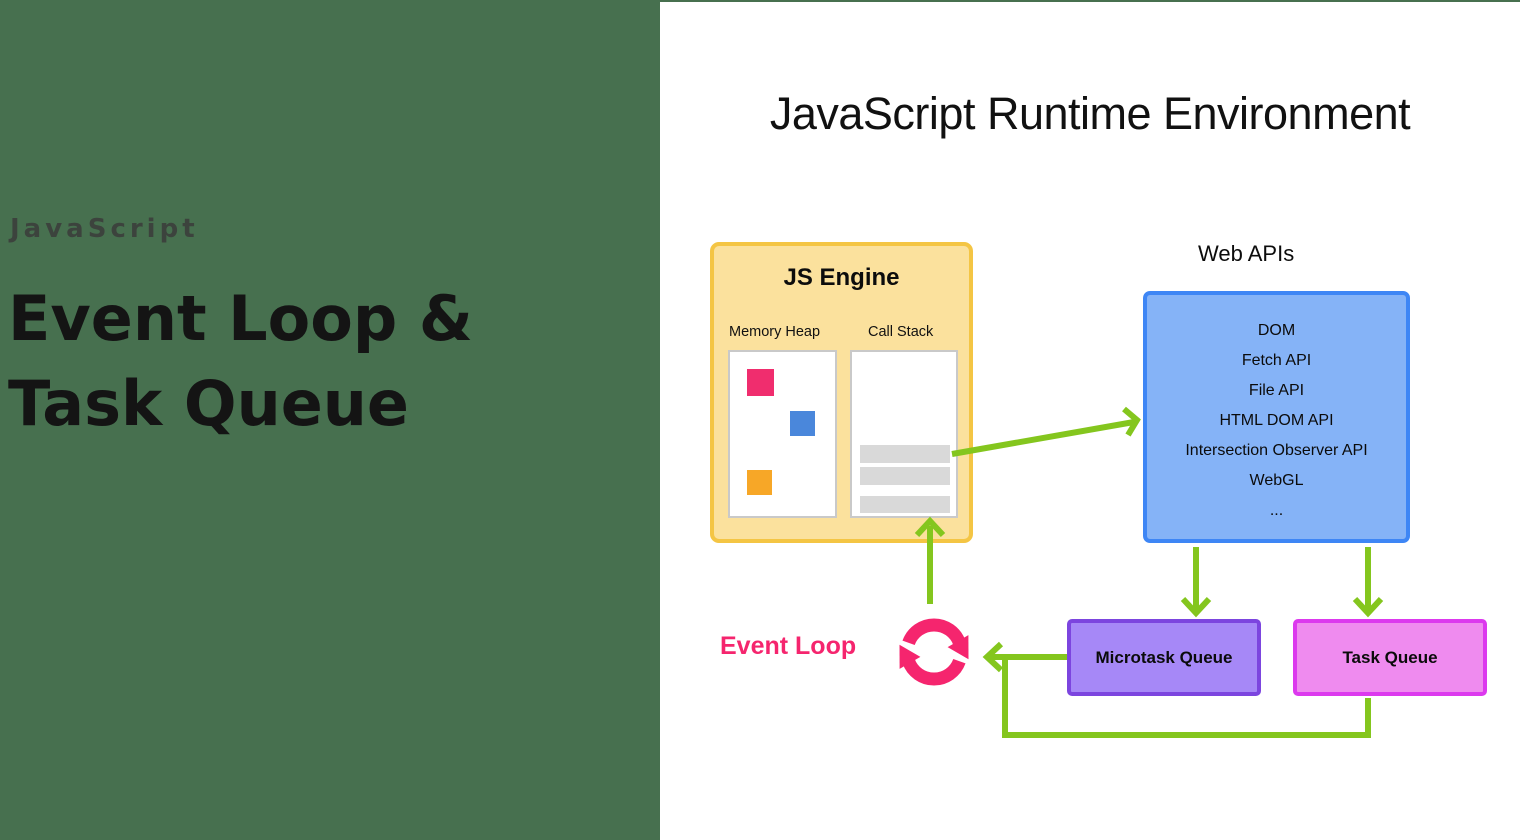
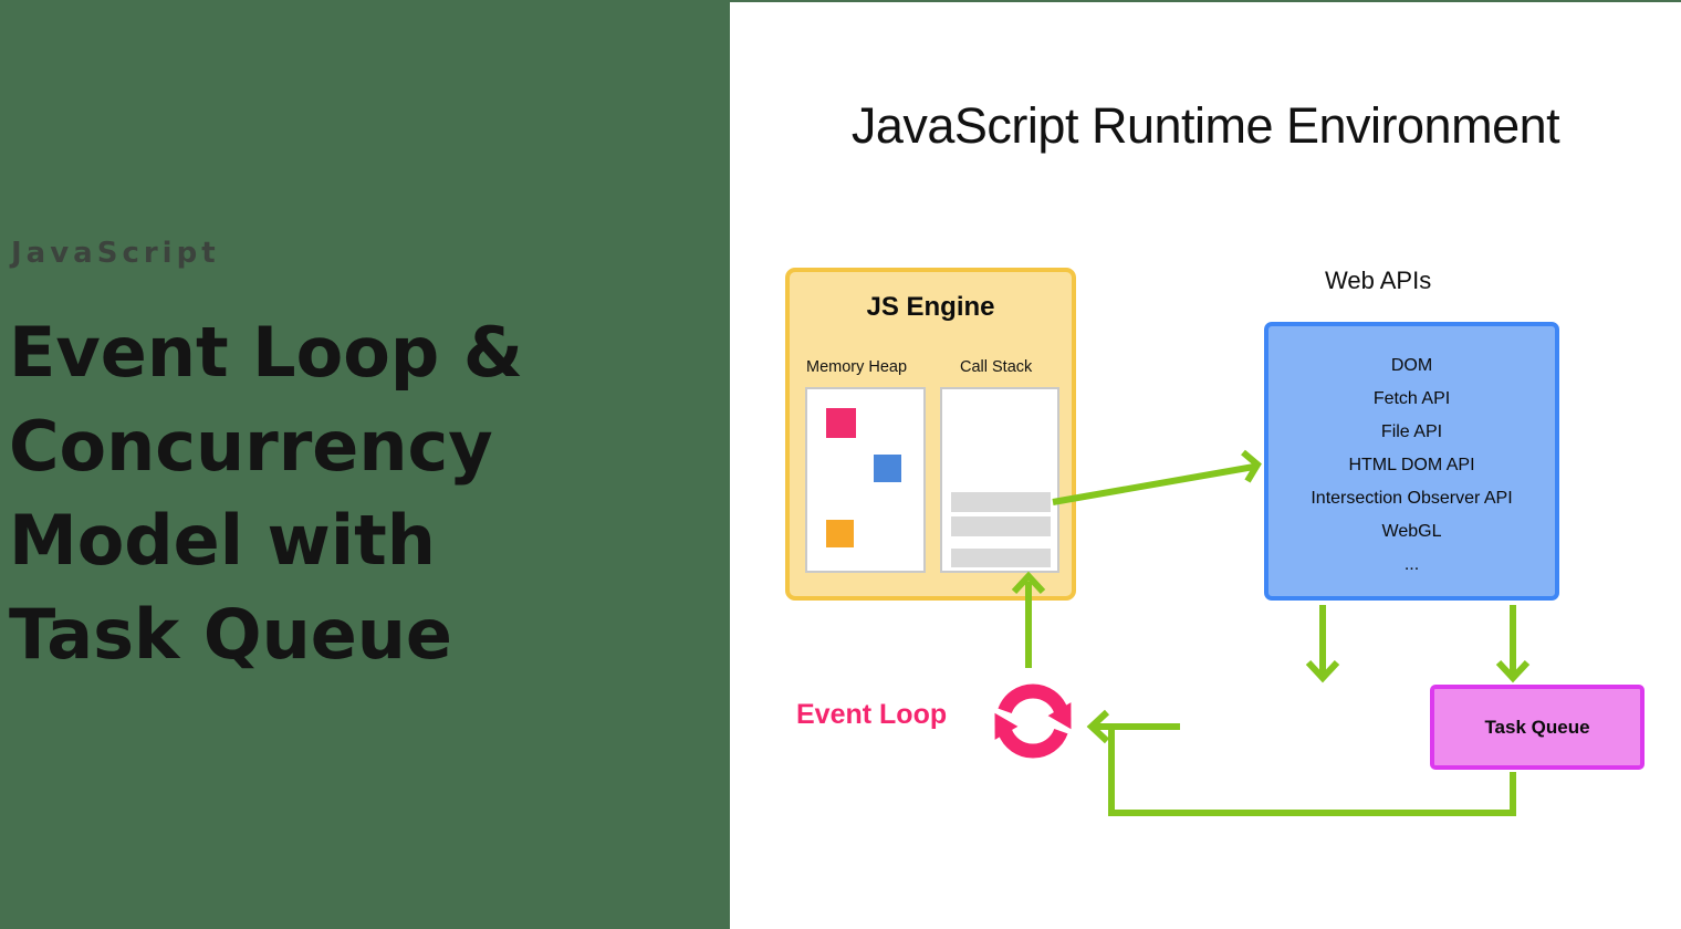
  JavaScript
  Event Loop &
+ Concurrency
+ Model with
  Task Queue
  JavaScript Runtime Environment
  JS Engine
  Memory Heap
  Call Stack
  Web APIs
  DOM
  Fetch API
  File API
  HTML DOM API
  Intersection Observer API
  WebGL
  ...
- Microtask Queue
  Task Queue
  Event Loop
